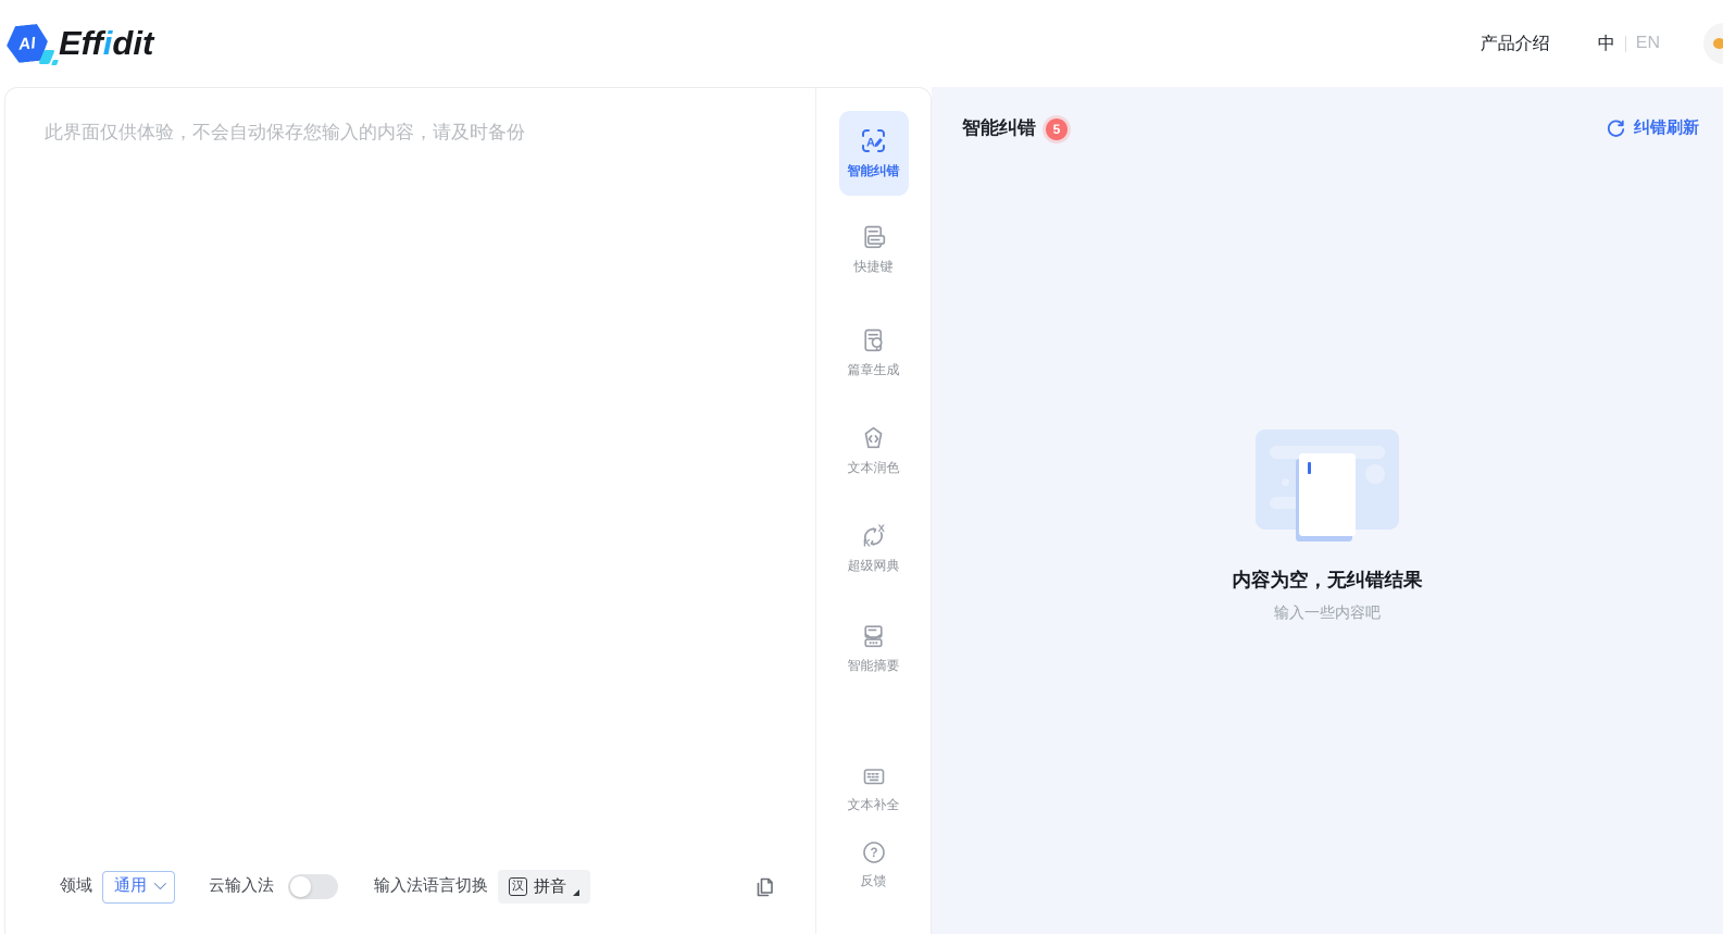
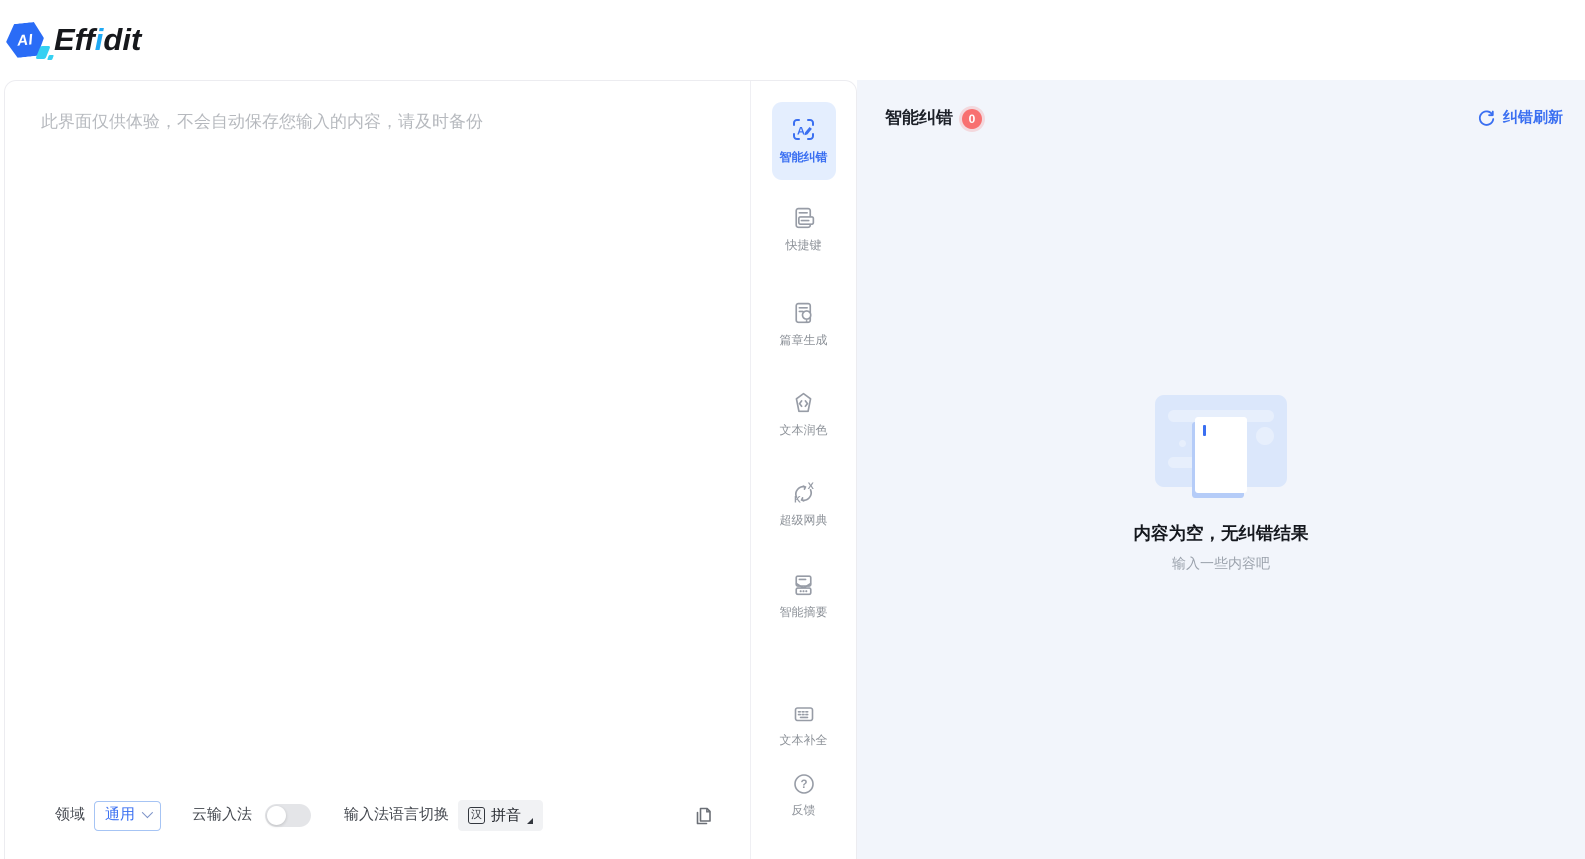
  Effidit
- 产品介绍
- 中
- EN
  此界面仅供体验，不会自动保存您输入的内容，请及时备份
  领域
  通用
  云输入法
  输入法语言切换
  汉
  拼音
  A
  智能纠错
  快捷键
  篇章生成
  文本润色
  X
  K
  超级网典
  智能摘要
  文本补全
  ?
  反馈
  智能纠错
- 5
+ 0
  纠错刷新
  内容为空，无纠错结果
  输入一些内容吧
